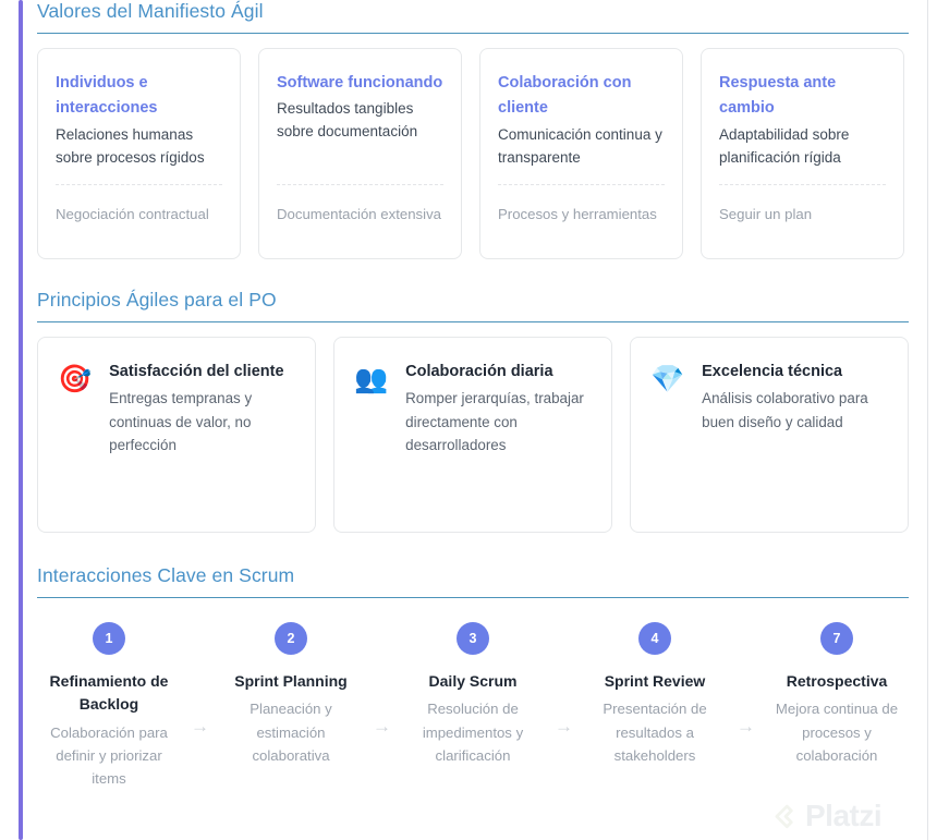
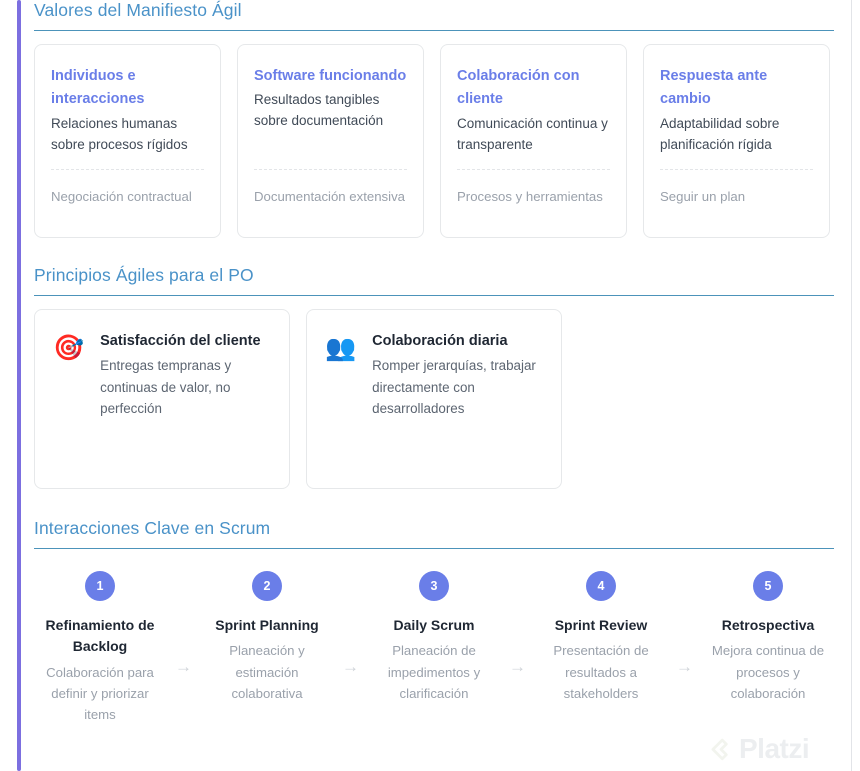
  Valores del Manifiesto Ágil
  Individuos e interacciones
  Relaciones humanas sobre procesos rígidos
  Negociación contractual
  Software funcionando
  Resultados tangibles sobre documentación
  Documentación extensiva
  Colaboración con cliente
  Comunicación continua y transparente
  Procesos y herramientas
  Respuesta ante cambio
  Adaptabilidad sobre planificación rígida
  Seguir un plan
  Principios Ágiles para el PO
  🎯
  Satisfacción del cliente
  Entregas tempranas y continuas de valor, no perfección
  👥
  Colaboración diaria
  Romper jerarquías, trabajar directamente con desarrolladores
- 💎
- Excelencia técnica
- Análisis colaborativo para buen diseño y calidad
  Interacciones Clave en Scrum
  1
  Refinamiento de Backlog
  Colaboración para definir y priorizar items
  →
  2
  Sprint Planning
  Planeación y estimación colaborativa
  →
  3
  Daily Scrum
- Resolución de impedimentos y clarificación
+ Planeación de impedimentos y clarificación
  →
  4
  Sprint Review
  Presentación de resultados a stakeholders
  →
- 7
+ 5
  Retrospectiva
  Mejora continua de procesos y colaboración
